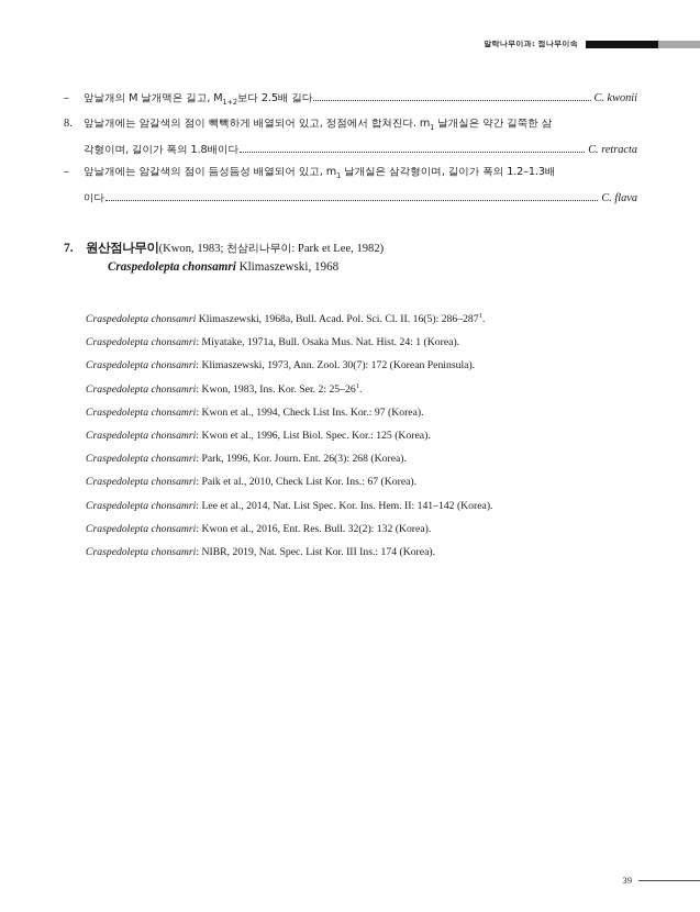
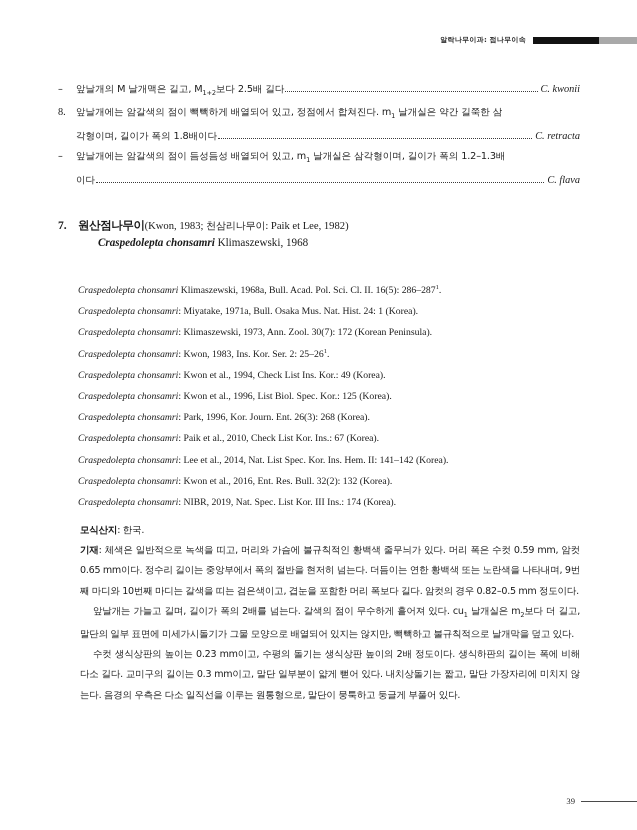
  알락나무이과: 점나무이속
  –
  앞날개의 M 날개맥은 길고, M1+2보다 2.5배 길다
  C. kwonii
  8.
  앞날개에는 암갈색의 점이 빽빽하게 배열되어 있고, 정점에서 합쳐진다. m1 날개실은 약간 길쭉한 삼
  각형이며, 길이가 폭의 1.8배이다
  C. retracta
  –
  앞날개에는 암갈색의 점이 듬성듬성 배열되어 있고, m1 날개실은 삼각형이며, 길이가 폭의 1.2–1.3배
  이다
  C. flava
  7.
- 원산점나무이(Kwon, 1983; 천삼리나무이: Park et Lee, 1982)
+ 원산점나무이(Kwon, 1983; 천삼리나무이: Paik et Lee, 1982)
  Craspedolepta chonsamri Klimaszewski, 1968
  Craspedolepta chonsamri Klimaszewski, 1968a, Bull. Acad. Pol. Sci. Cl. II. 16(5): 286–287 .
  Craspedolepta chonsamri: Miyatake, 1971a, Bull. Osaka Mus. Nat. Hist. 24: 1 (Korea).
  Craspedolepta chonsamri: Klimaszewski, 1973, Ann. Zool. 30(7): 172 (Korean Peninsula).
  Craspedolepta chonsamri: Kwon, 1983, Ins. Kor. Ser. 2: 25–26 .
- Craspedolepta chonsamri: Kwon et al., 1994, Check List Ins. Kor.: 97 (Korea).
+ Craspedolepta chonsamri: Kwon et al., 1994, Check List Ins. Kor.: 49 (Korea).
  Craspedolepta chonsamri: Kwon et al., 1996, List Biol. Spec. Kor.: 125 (Korea).
  Craspedolepta chonsamri: Park, 1996, Kor. Journ. Ent. 26(3): 268 (Korea).
  Craspedolepta chonsamri: Paik et al., 2010, Check List Kor. Ins.: 67 (Korea).
  Craspedolepta chonsamri: Lee et al., 2014, Nat. List Spec. Kor. Ins. Hem. II: 141–142 (Korea).
  Craspedolepta chonsamri: Kwon et al., 2016, Ent. Res. Bull. 32(2): 132 (Korea).
  Craspedolepta chonsamri: NIBR, 2019, Nat. Spec. List Kor. III Ins.: 174 (Korea).
+ 모식산지: 한국.
+ 기재: 체색은 일반적으로 녹색을 띠고, 머리와 가슴에 불규칙적인 황백색 줄무늬가 있다. 머리 폭은 수컷 0.59 mm, 암컷 0.65 mm이다. 정수리 길이는 중앙부에서 폭의 절반을 현저히 넘는다. 더듬이는 연한 황백색 또는 노란색을 나타내며, 9번째 마디와 10번째 마디는 갈색을 띠는 검은색이고, 겹눈을 포함한 머리 폭보다 길다. 암컷의 경우 0.82–0.5 mm 정도이다.
+ 앞날개는 가늘고 길며, 길이가 폭의 2배를 넘는다. 갈색의 점이 무수하게 흩어져 있다. cu1 날개실은 m2보다 더 길고, 말단의 일부 표면에 미세가시돌기가 그물 모양으로 배열되어 있지는 않지만, 빽빽하고 불규칙적으로 날개막을 덮고 있다.
+ 수컷 생식상판의 높이는 0.23 mm이고, 수평의 돌기는 생식상판 높이의 2배 정도이다. 생식하판의 길이는 폭에 비해 다소 길다. 교미구의 길이는 0.3 mm이고, 말단 일부분이 얇게 뻗어 있다. 내치상돌기는 짧고, 말단 가장자리에 미치지 않는다. 음경의 우측은 다소 일직선을 이루는 원통형으로, 말단이 뭉툭하고 둥글게 부풀어 있다.
  39
